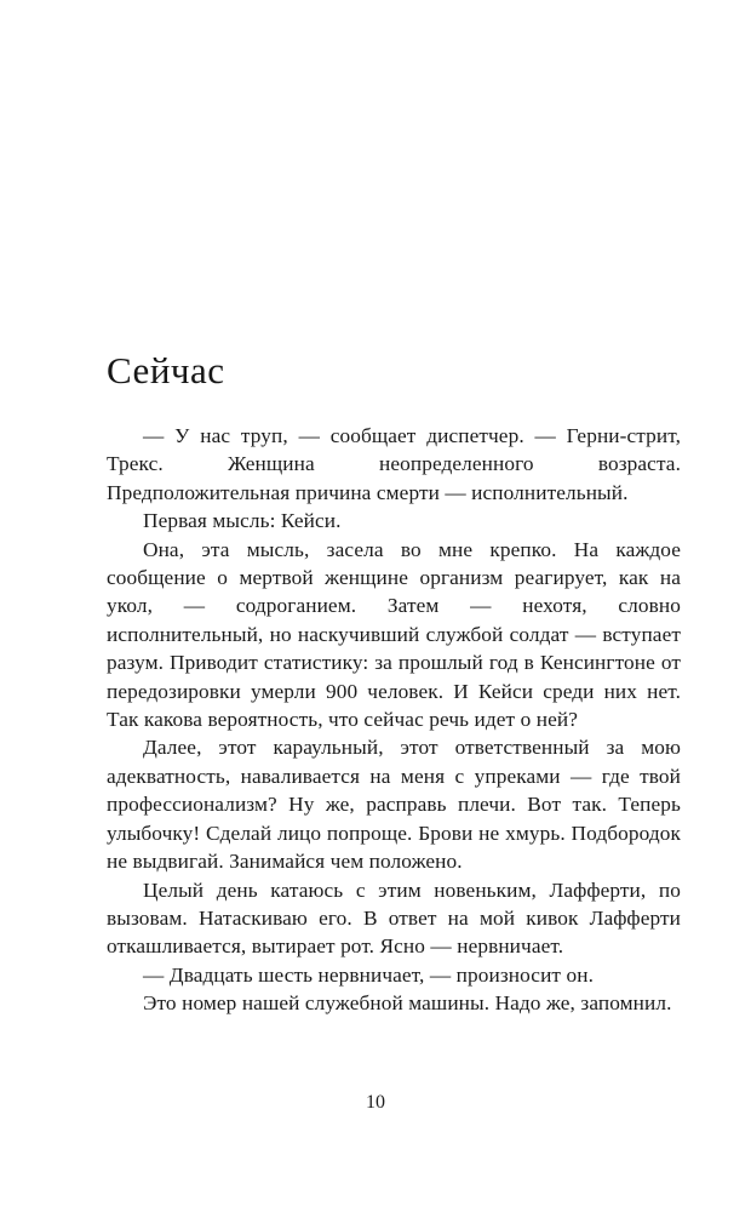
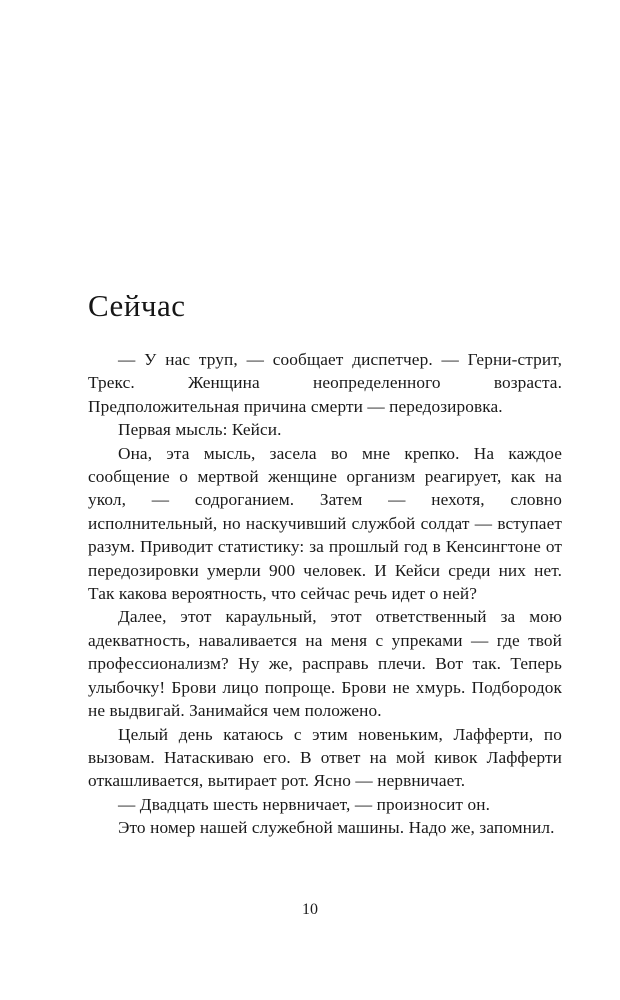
  Сейчас
- — У нас труп, — сообщает диспетчер. — Герни-стрит, Трекс. Женщина неопределенного возраста. Предположительная причина смерти — исполнительный.
+ — У нас труп, — сообщает диспетчер. — Герни-стрит, Трекс. Женщина неопределенного возраста. Предположительная причина смерти — передозировка.
  Первая мысль: Кейси.
  Она, эта мысль, засела во мне крепко. На каждое сообщение о мертвой женщине организм реагирует, как на укол, — содроганием. Затем — нехотя, словно исполнительный, но наскучивший службой солдат — вступает разум. Приводит статистику: за прошлый год в Кенсингтоне от передозировки умерли 900 человек. И Кейси среди них нет. Так какова вероятность, что сейчас речь идет о ней?
- Далее, этот караульный, этот ответственный за мою адекватность, наваливается на меня с упреками — где твой профессионализм? Ну же, расправь плечи. Вот так. Теперь улыбочку! Сделай лицо попроще. Брови не хмурь. Подбородок не выдвигай. Занимайся чем положено.
+ Далее, этот караульный, этот ответственный за мою адекватность, наваливается на меня с упреками — где твой профессионализм? Ну же, расправь плечи. Вот так. Теперь улыбочку! Брови лицо попроще. Брови не хмурь. Подбородок не выдвигай. Занимайся чем положено.
  Целый день катаюсь с этим новеньким, Лафферти, по вызовам. Натаскиваю его. В ответ на мой кивок Лафферти откашливается, вытирает рот. Ясно — нервничает.
  — Двадцать шесть нервничает, — произносит он.
  Это номер нашей служебной машины. Надо же, запомнил.
  10
